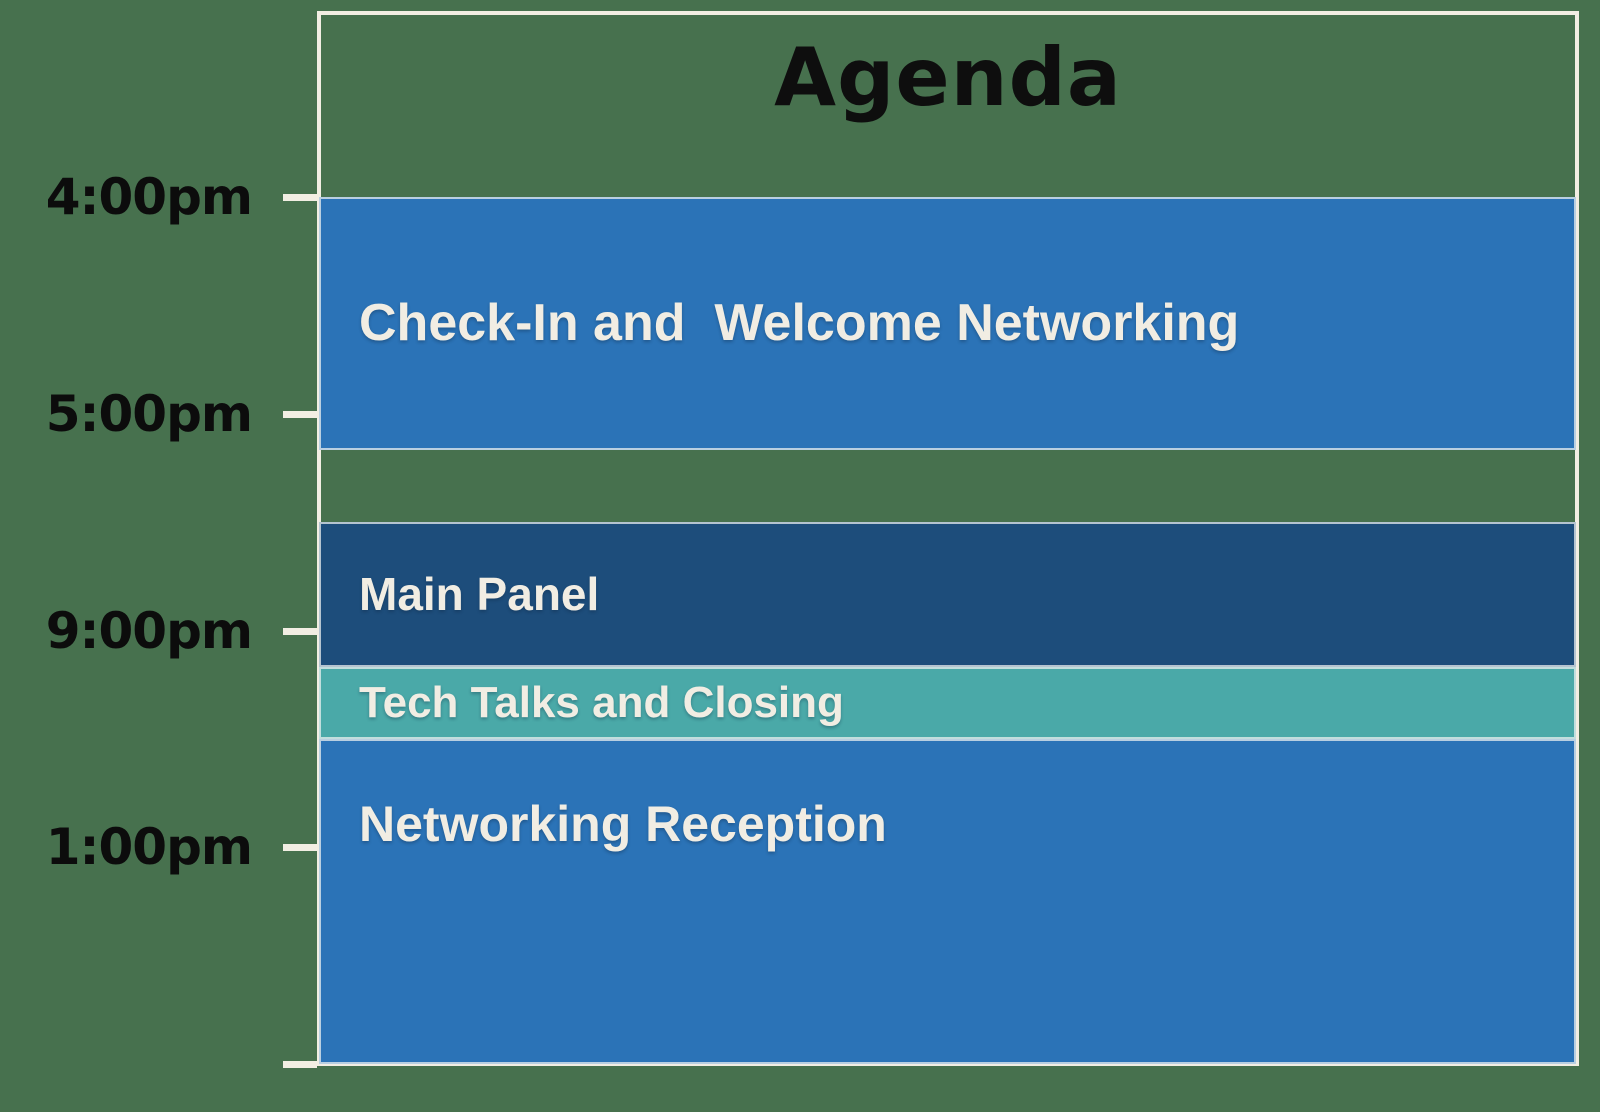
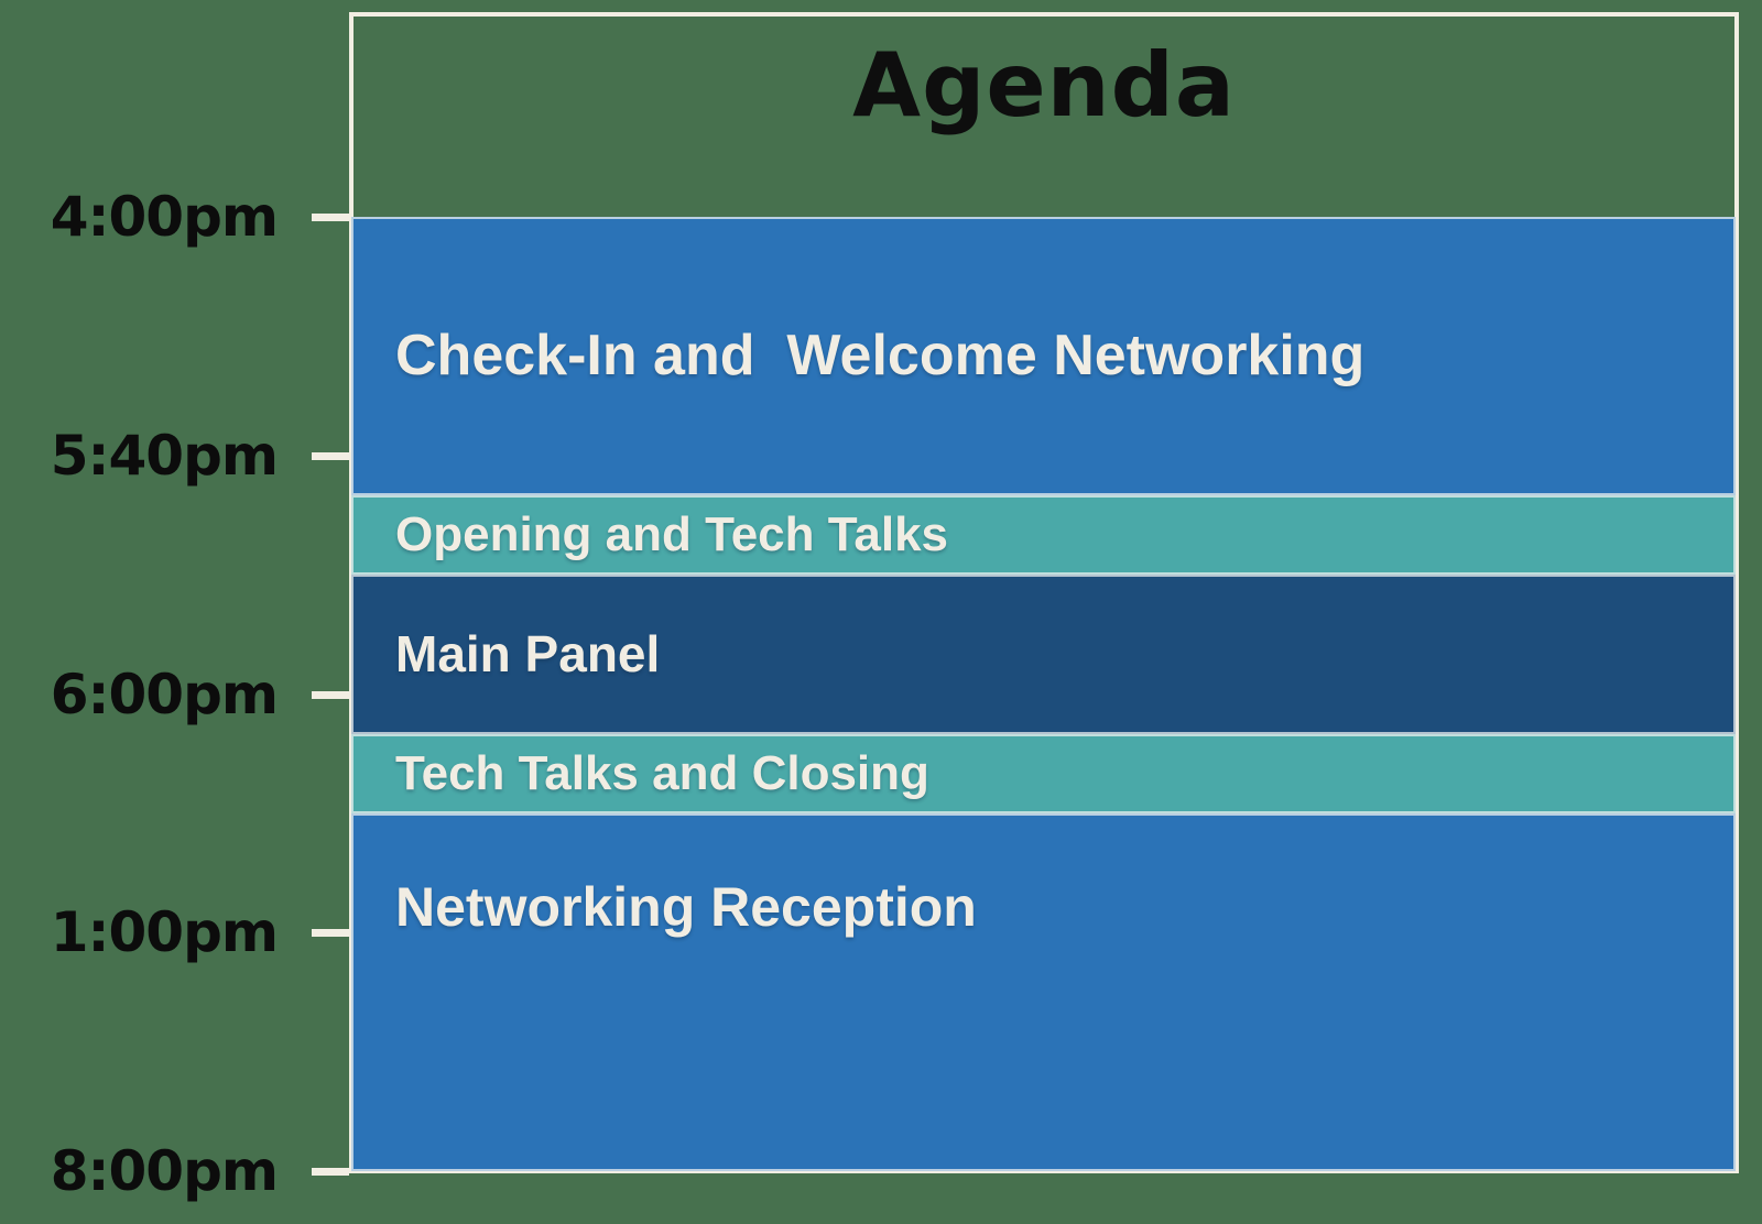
  Agenda
  4:00pm
- 5:00pm
+ 5:40pm
- 9:00pm
+ 6:00pm
  1:00pm
+ 8:00pm
  Check-In and Welcome Networking
+ Opening and Tech Talks
  Main Panel
  Tech Talks and Closing
  Networking Reception
